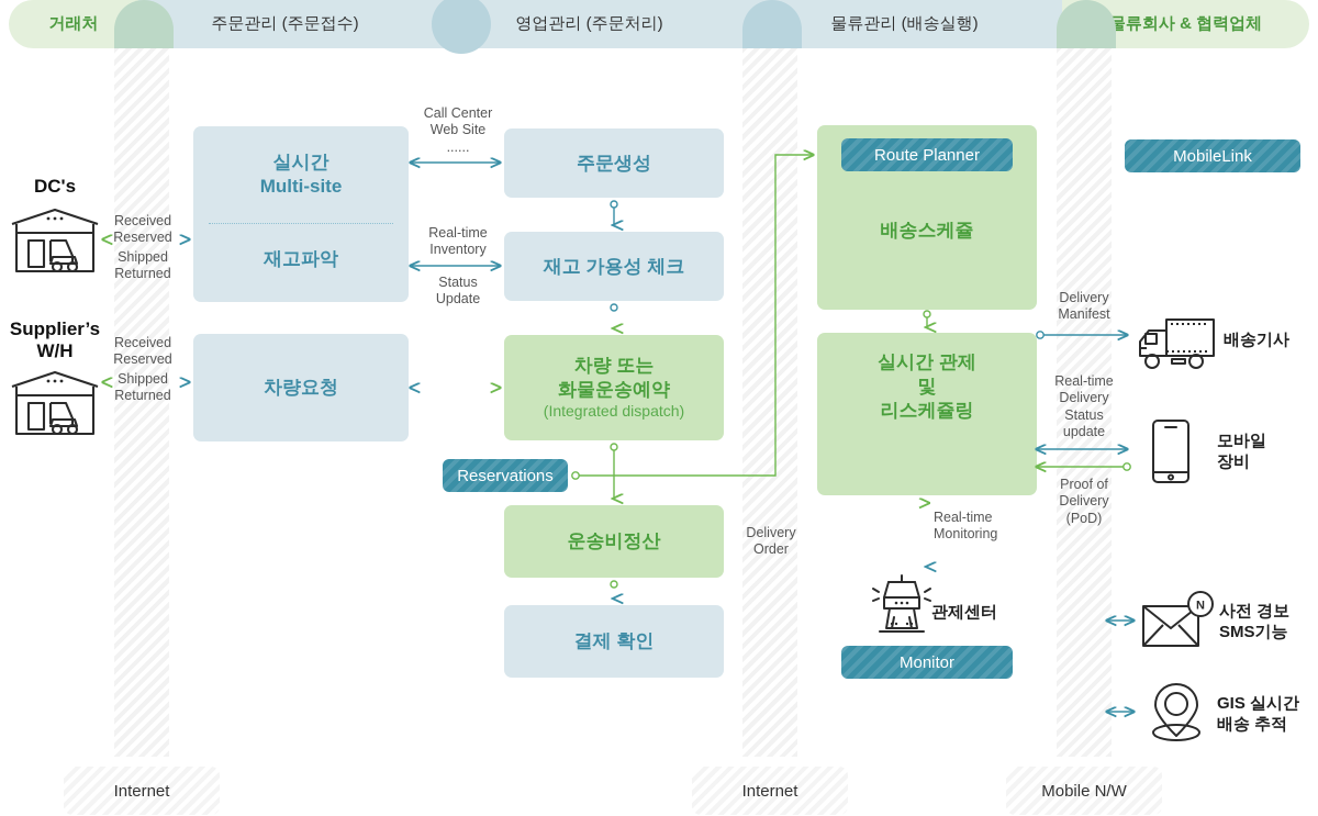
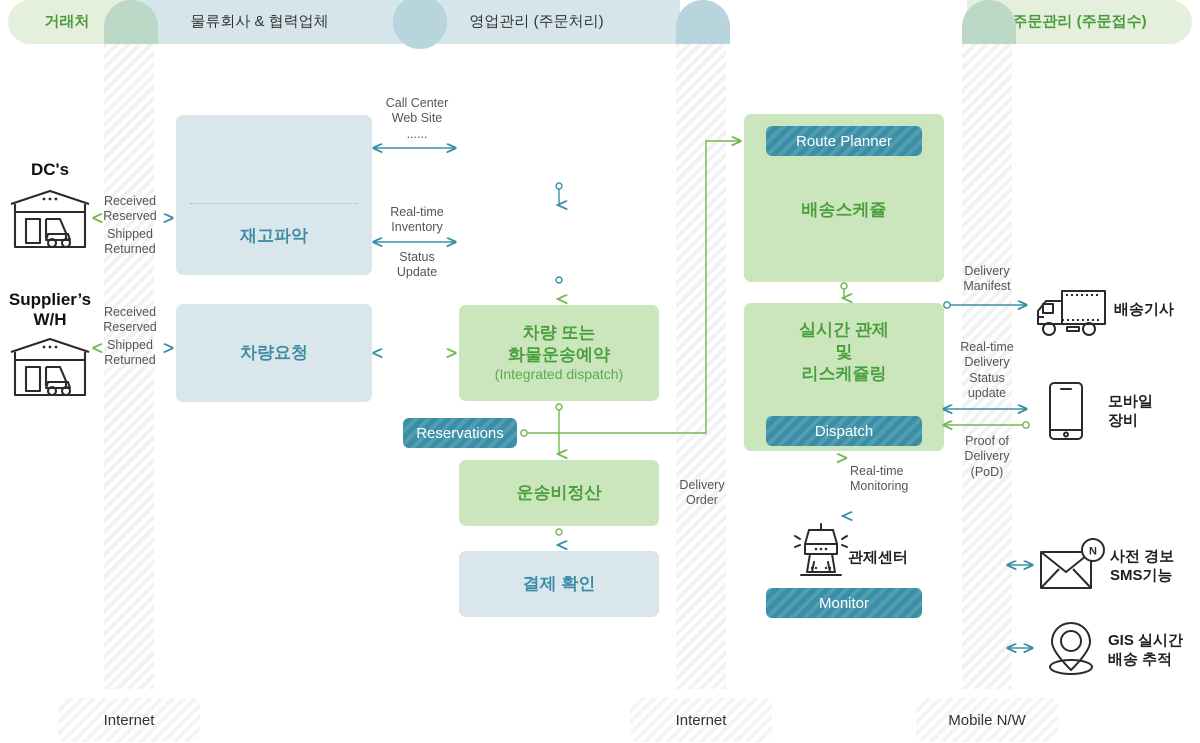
  거래처
- 주문관리 (주문접수)
+ 물류회사 & 협력업체
  영업관리 (주문처리)
- 물류관리 (배송실행)
- 물류회사 & 협력업체
+ 주문관리 (주문접수)
  Internet
  Internet
  Mobile N/W
  DC's
  Supplier’s
  W/H
  Received
  Reserved
  Shipped
  Returned
  Received
  Reserved
  Shipped
  Returned
- 실시간
- Multi-site
  재고파악
  차량요청
- 주문생성
- 재고 가용성 체크
  차량 또는
  화물운송예약
  (Integrated dispatch)
  Reservations
  운송비정산
  결제 확인
  Call Center
  Web Site
  ......
  Real-time
  Inventory
  Status
  Update
  Delivery
  Order
  배송스케쥴
  Route Planner
  실시간 관제
  및
  리스케쥴링
+ Dispatch
  Real-time
  Monitoring
  관제센터
  Monitor
  Delivery
  Manifest
  Real-time
  Delivery
  Status
  update
  Proof of
  Delivery
  (PoD)
- MobileLink
  배송기사
  모바일
  장비
  N
  사전 경보
  SMS기능
  GIS 실시간
  배송 추적
